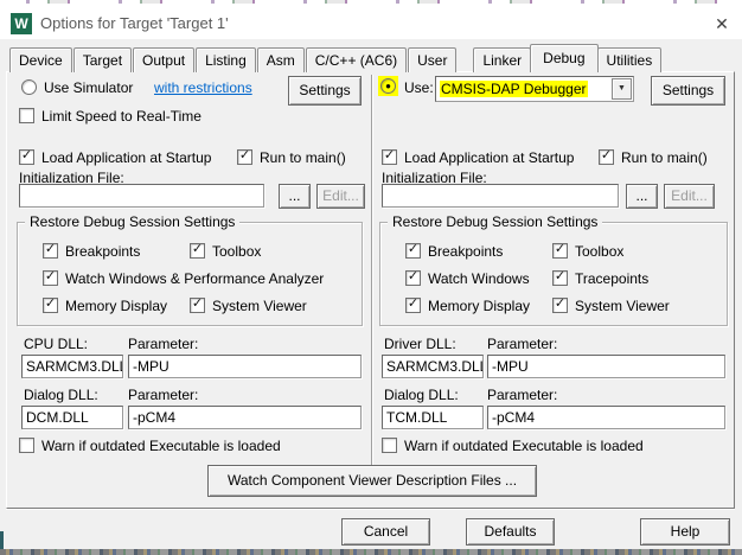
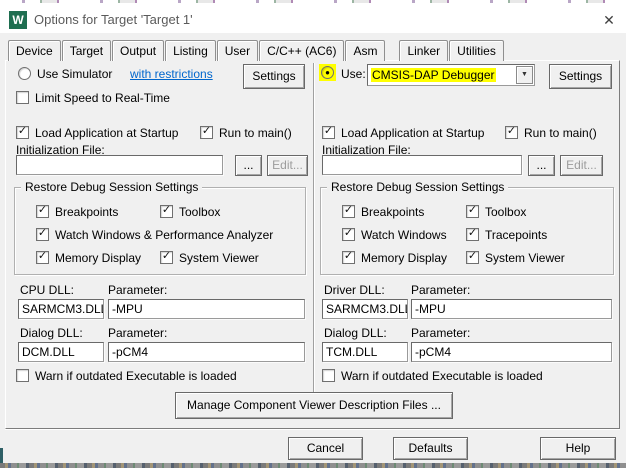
  W
  Options for Target 'Target 1'
  ✕
  Device
  Target
  Output
  Listing
- Asm
+ User
  C/C++ (AC6)
- User
+ Asm
  Linker
- Debug
  Utilities
  Use Simulator
  with restrictions
  Settings
  Limit Speed to Real-Time
  ✓
  Load Application at Startup
  ✓
  Run to main()
  Initialization File:
  ...
  Edit...
  Restore Debug Session Settings
  ✓
  Breakpoints
  ✓
  Toolbox
  ✓
  Watch Windows & Performance Analyzer
  ✓
  Memory Display
  ✓
  System Viewer
  CPU DLL:
  Parameter:
  SARMCM3.DL
  -MPU
  Dialog DLL:
  Parameter:
  DCM.DLL
  -pCM4
  Warn if outdated Executable is loaded
  ●
  Use:
  CMSIS-DAP Debugger
  Settings
  ✓
  Load Application at Startup
  ✓
  Run to main()
  Initialization File:
  ...
  Edit...
  Restore Debug Session Settings
  ✓
  Breakpoints
  ✓
  Toolbox
  ✓
  Watch Windows
  ✓
  Tracepoints
  ✓
  Memory Display
  ✓
  System Viewer
  Driver DLL:
  Parameter:
  SARMCM3.DL
  -MPU
  Dialog DLL:
  Parameter:
  TCM.DLL
  -pCM4
  Warn if outdated Executable is loaded
- Watch Component Viewer Description Files ...
+ Manage Component Viewer Description Files ...
  Cancel
  Defaults
  Help
